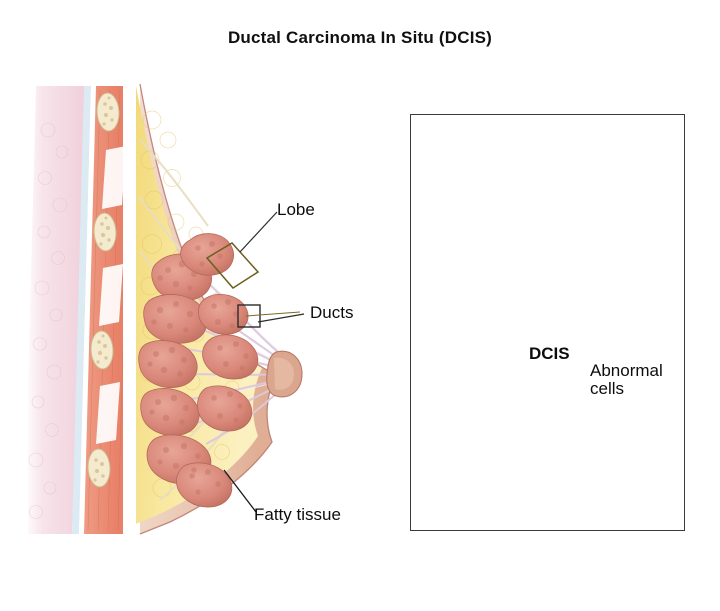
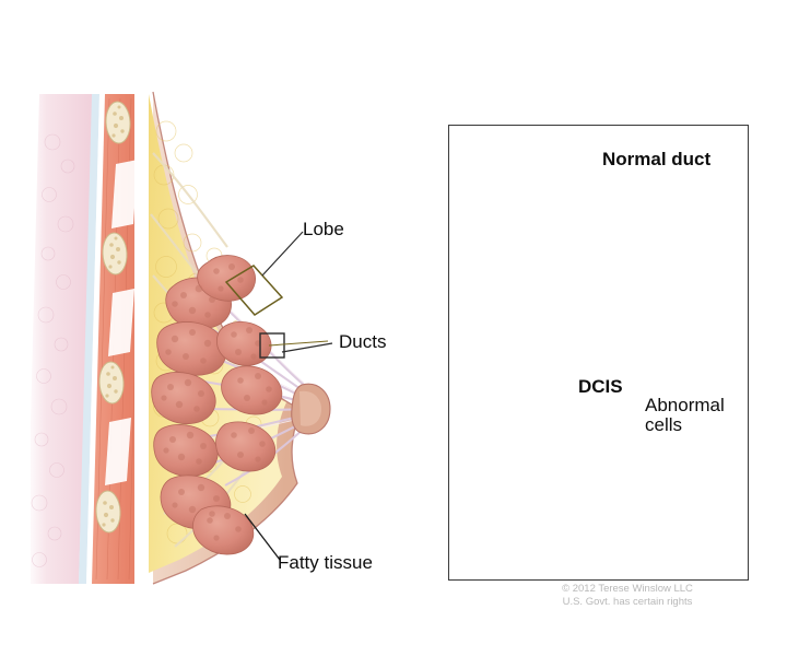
- Ductal Carcinoma In Situ (DCIS)
  Lobe
  Ducts
  Fatty tissue
+ Normal duct
  DCIS
  Abnormal
  cells
+ © 2012 Terese Winslow LLC
+ U.S. Govt. has certain rights
